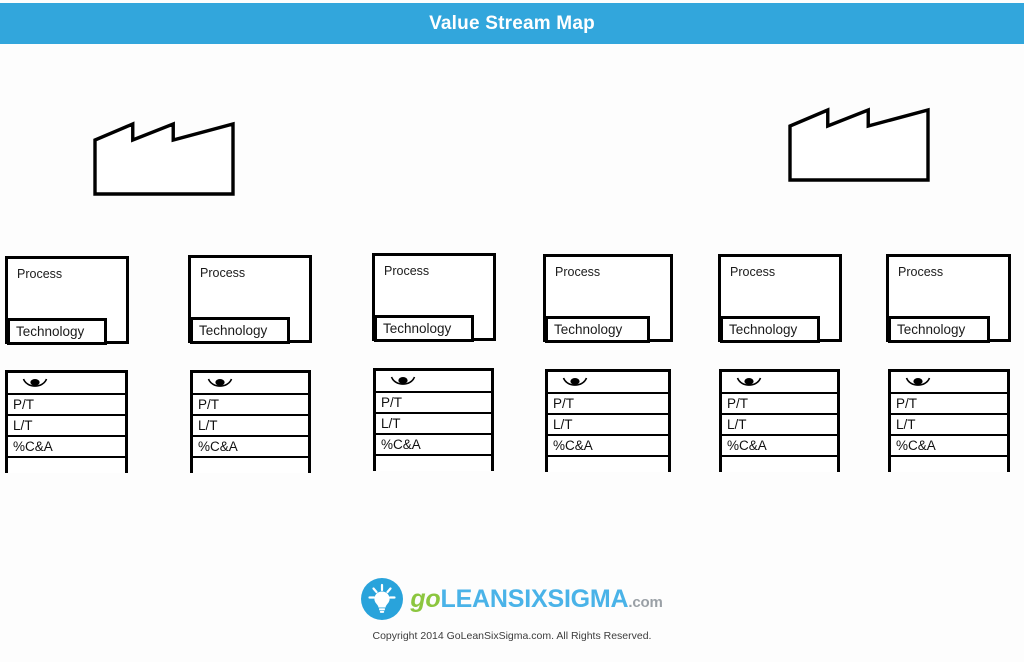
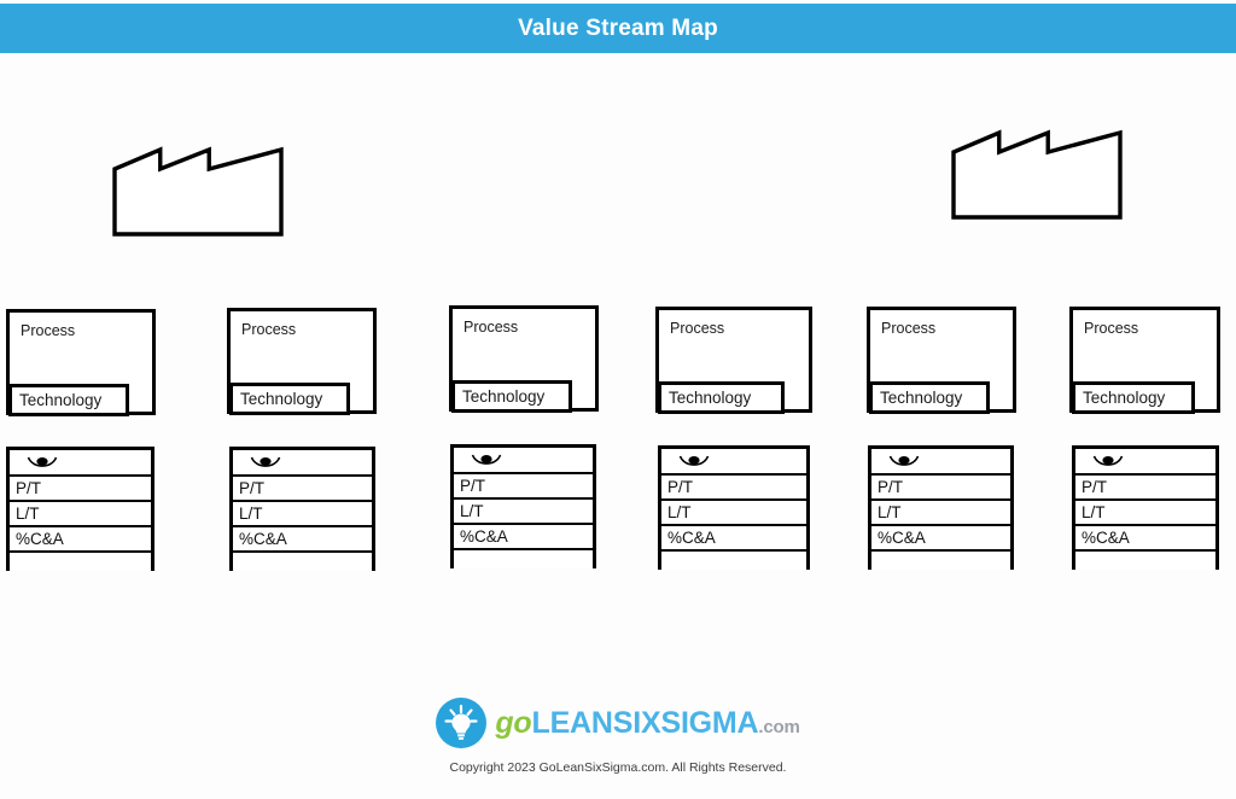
  Value Stream Map
  Process
  Technology
  P/T
  L/T
  %C&A
  Process
  Technology
  P/T
  L/T
  %C&A
  Process
  Technology
  P/T
  L/T
  %C&A
  Process
  Technology
  P/T
  L/T
  %C&A
  Process
  Technology
  P/T
  L/T
  %C&A
  Process
  Technology
  P/T
  L/T
  %C&A
  goLEANSIXSIGMA.com
- Copyright 2014 GoLeanSixSigma.com. All Rights Reserved.
+ Copyright 2023 GoLeanSixSigma.com. All Rights Reserved.
